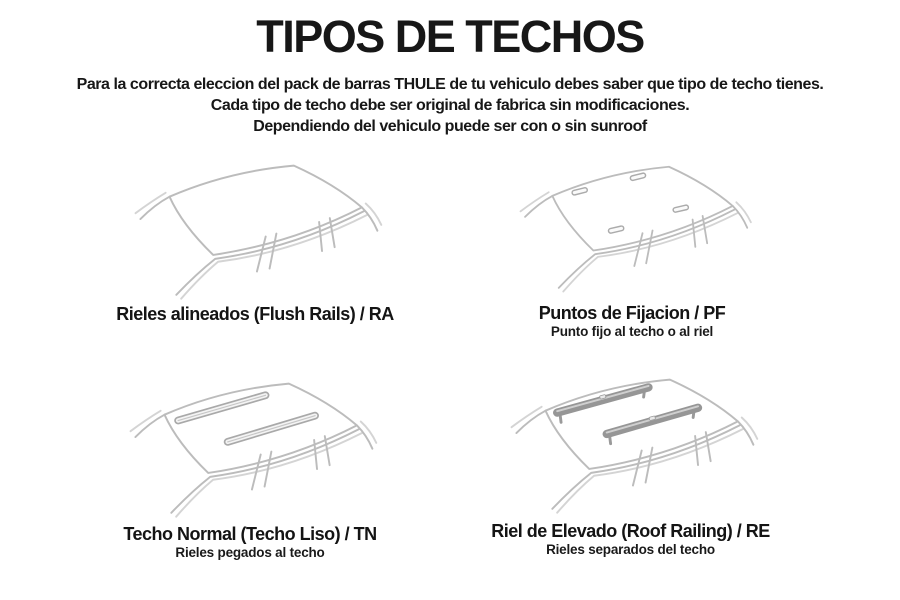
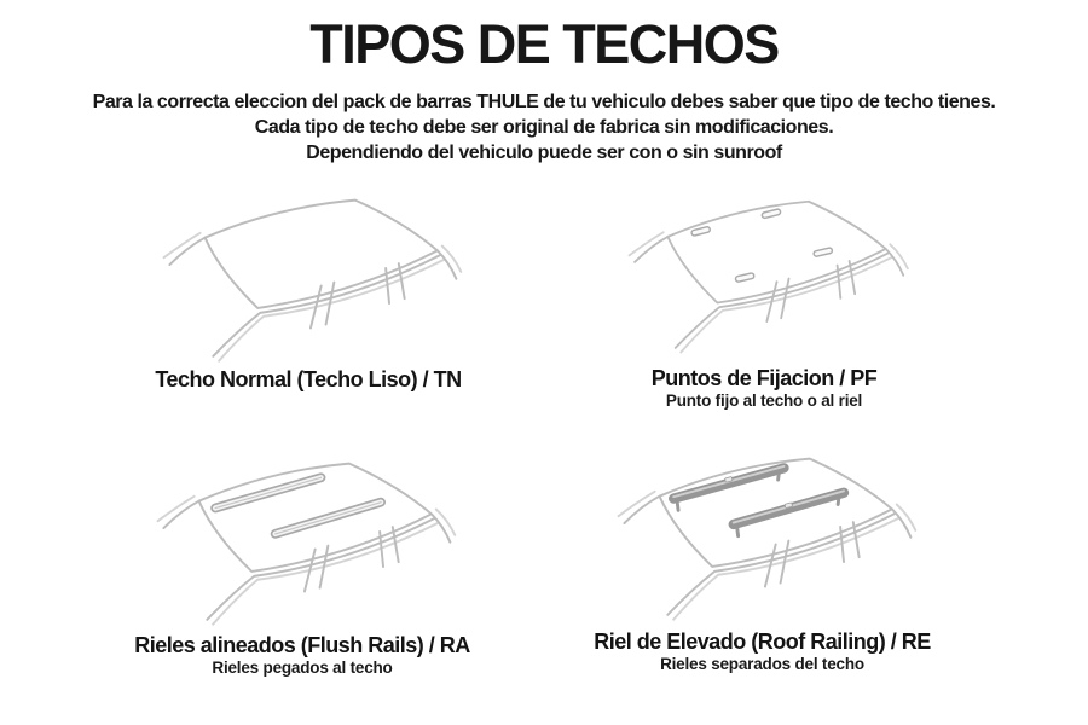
  TIPOS DE TECHOS
  Para la correcta eleccion del pack de barras THULE de tu vehiculo debes saber que tipo de techo tienes.
  Cada tipo de techo debe ser original de fabrica sin modificaciones.
  Dependiendo del vehiculo puede ser con o sin sunroof
- Rieles alineados (Flush Rails) / RA
+ Techo Normal (Techo Liso) / TN
  Puntos de Fijacion / PF
  Punto fijo al techo o al riel
- Techo Normal (Techo Liso) / TN
+ Rieles alineados (Flush Rails) / RA
  Rieles pegados al techo
  Riel de Elevado (Roof Railing) / RE
  Rieles separados del techo
